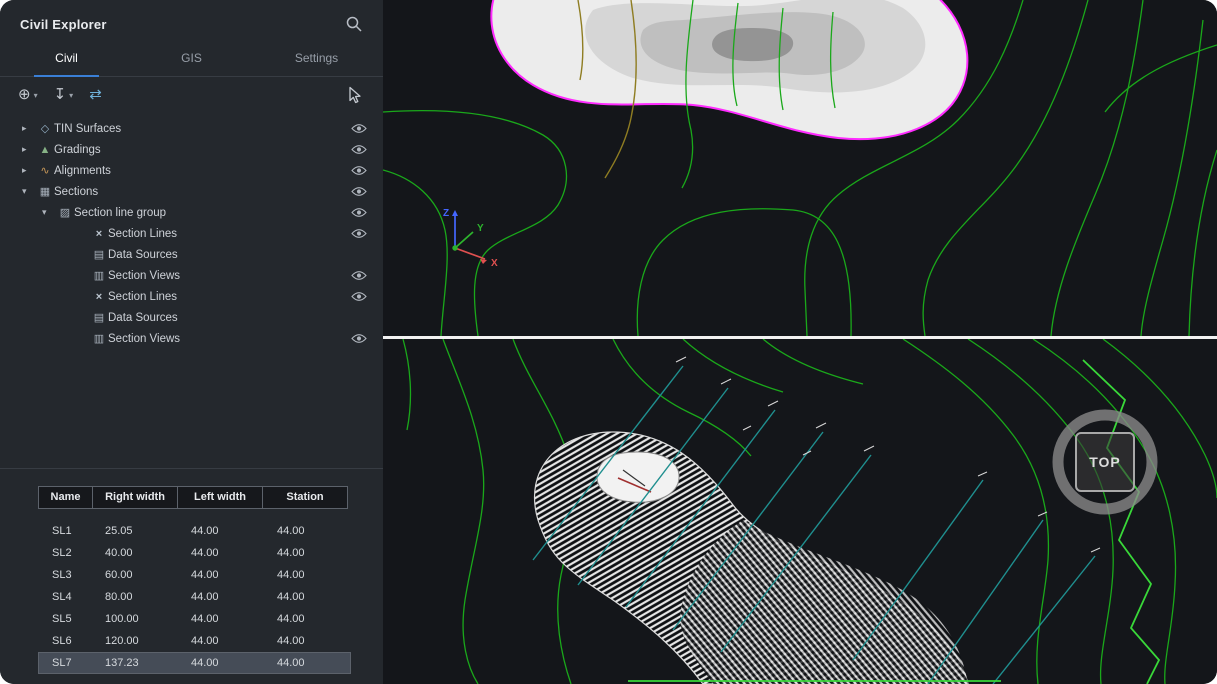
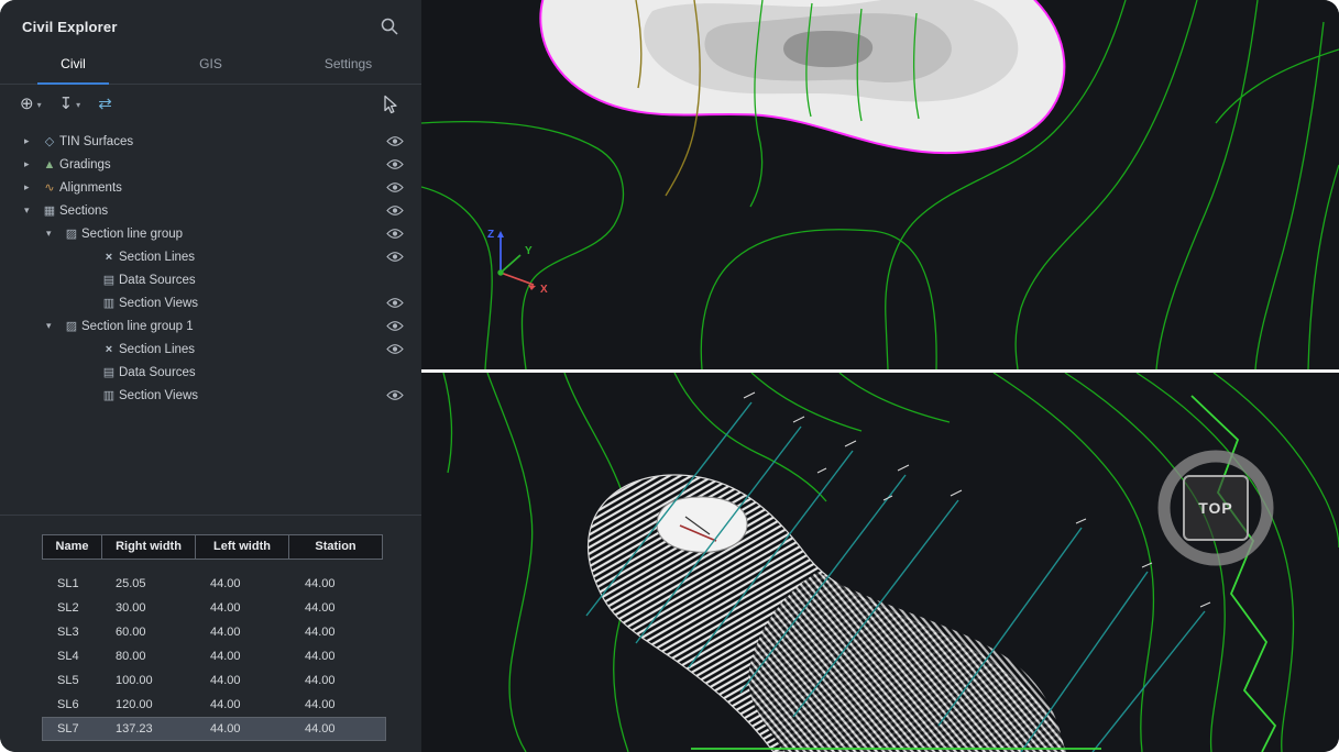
  Civil Explorer
  Civil
  GIS
  Settings
  ⊕
  ▾
  ↧
  ▾
  ⇄
  TIN Surfaces
  Gradings
  Alignments
  Sections
  Section line group
  Section Lines
  Data Sources
  Section Views
+ Section line group 1
  Section Lines
  Data Sources
  Section Views
  Name
  Right width
  Left width
  Station
  SL1
  25.05
  44.00
  44.00
  SL2
- 40.00
+ 30.00
  44.00
  44.00
  SL3
  60.00
  44.00
  44.00
  SL4
  80.00
  44.00
  44.00
  SL5
  100.00
  44.00
  44.00
  SL6
  120.00
  44.00
  44.00
  SL7
  137.23
  44.00
  44.00
  Z
  Y
  X
  TOP
